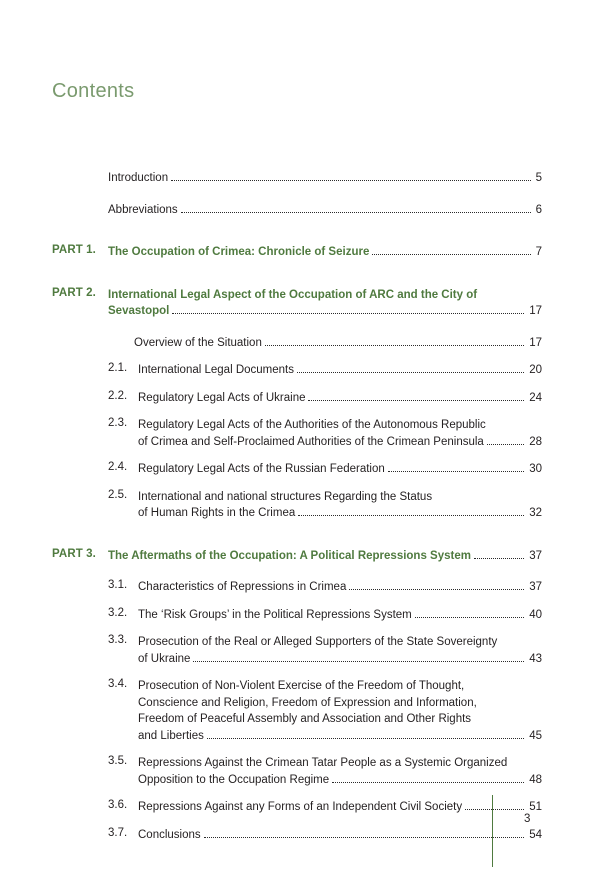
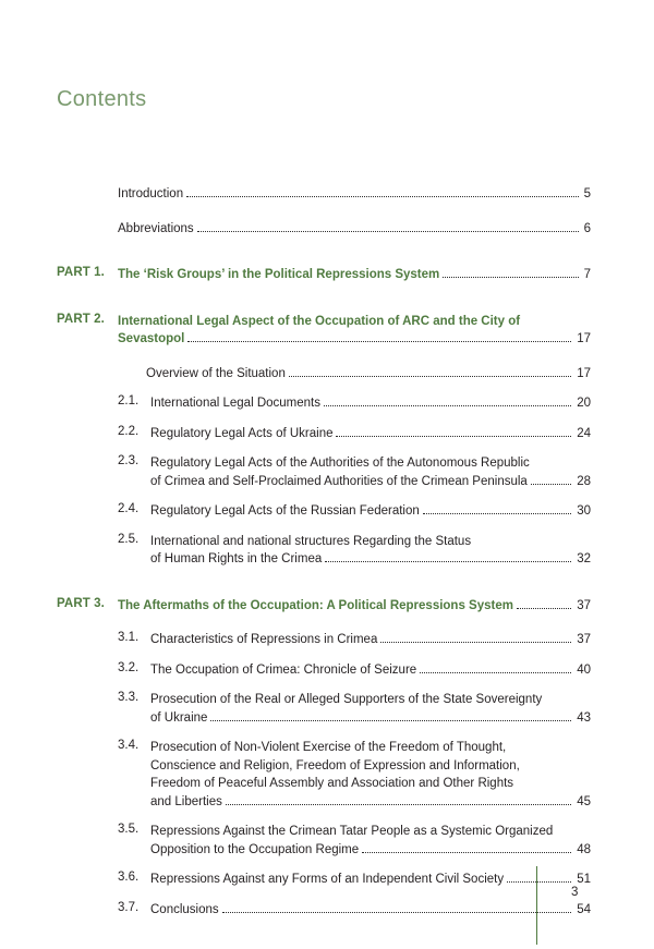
  Contents
  Introduction
  5
  Abbreviations
  6
  PART 1.
- The Occupation of Crimea: Chronicle of Seizure
+ The ‘Risk Groups’ in the Political Repressions System
  7
  PART 2.
  International Legal Aspect of the Occupation of ARC and the City of
  Sevastopol
  17
  Overview of the Situation
  17
  2.1.
  International Legal Documents
  20
  2.2.
  Regulatory Legal Acts of Ukraine
  24
  2.3.
  Regulatory Legal Acts of the Authorities of the Autonomous Republic
  of Crimea and Self-Proclaimed Authorities of the Crimean Peninsula
  28
  2.4.
  Regulatory Legal Acts of the Russian Federation
  30
  2.5.
  International and national structures Regarding the Status
  of Human Rights in the Crimea
  32
  PART 3.
  The Aftermaths of the Occupation: A Political Repressions System
  37
  3.1.
  Characteristics of Repressions in Crimea
  37
  3.2.
- The ‘Risk Groups’ in the Political Repressions System
+ The Occupation of Crimea: Chronicle of Seizure
  40
  3.3.
  Prosecution of the Real or Alleged Supporters of the State Sovereignty
  of Ukraine
  43
  3.4.
  Prosecution of Non-Violent Exercise of the Freedom of Thought,
  Conscience and Religion, Freedom of Expression and Information,
  Freedom of Peaceful Assembly and Association and Other Rights
  and Liberties
  45
  3.5.
  Repressions Against the Crimean Tatar People as a Systemic Organized
  Opposition to the Occupation Regime
  48
  3.6.
  Repressions Against any Forms of an Independent Civil Society
  51
  3.7.
  Conclusions
  54
  3
